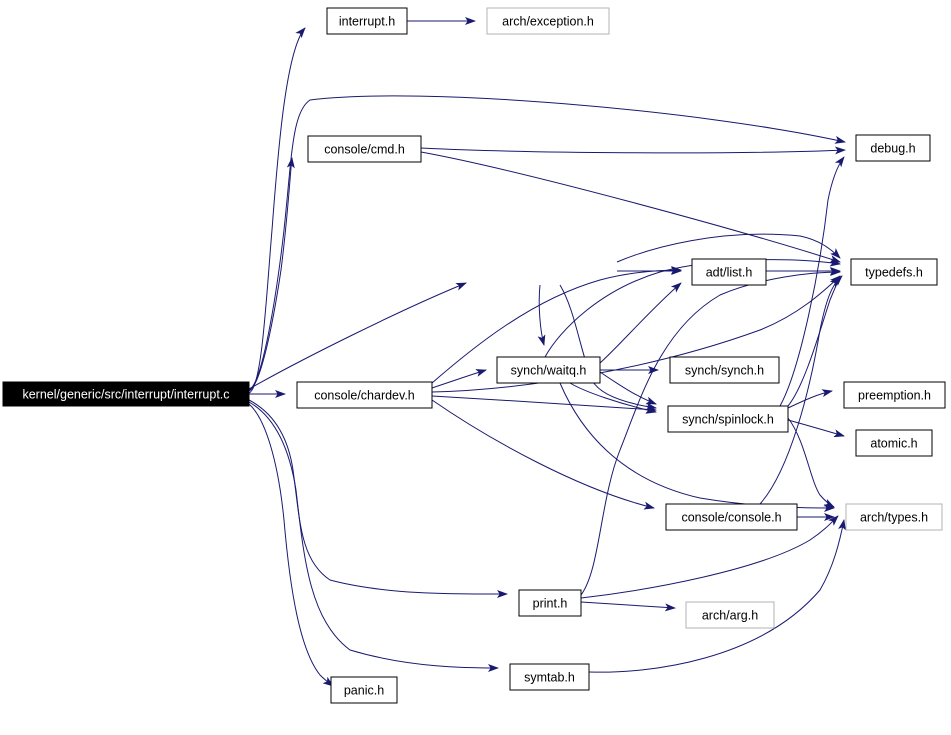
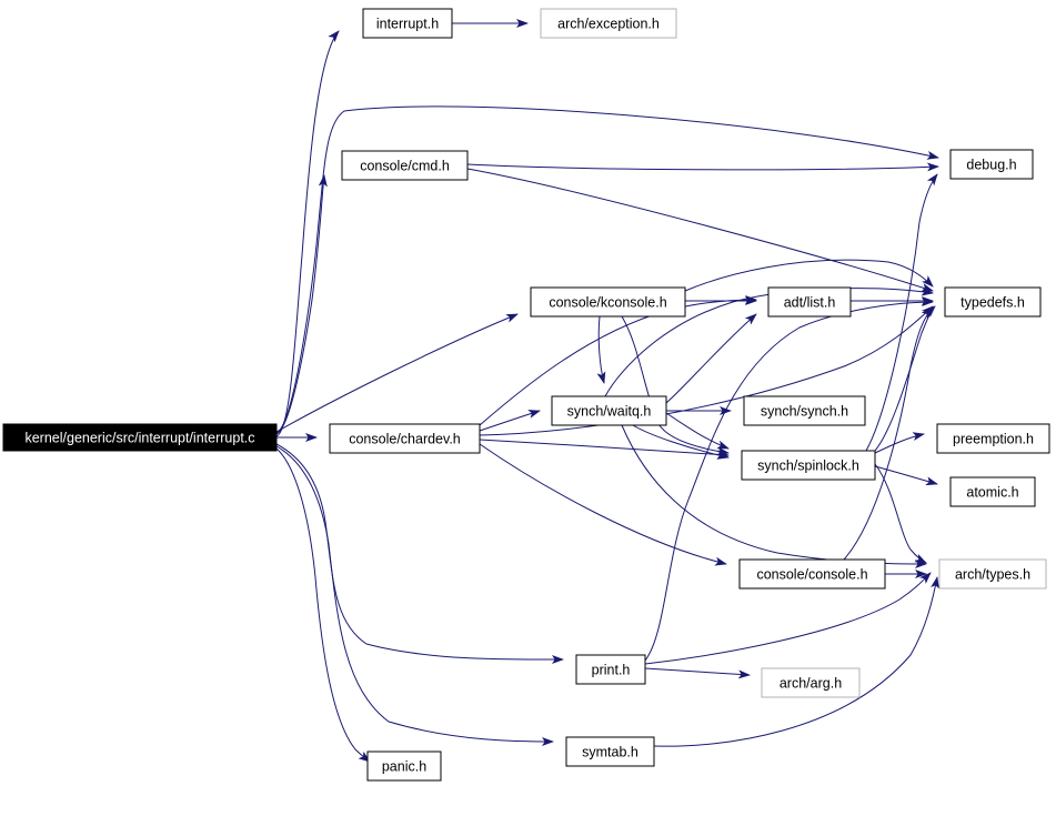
  kernel/generic/src/interrupt/interrupt.c
  interrupt.h
  arch/exception.h
  console/cmd.h
  debug.h
+ console/kconsole.h
  adt/list.h
  typedefs.h
  synch/waitq.h
  synch/synch.h
  preemption.h
  console/chardev.h
  synch/spinlock.h
  atomic.h
  console/console.h
  arch/types.h
  print.h
  arch/arg.h
  symtab.h
  panic.h
